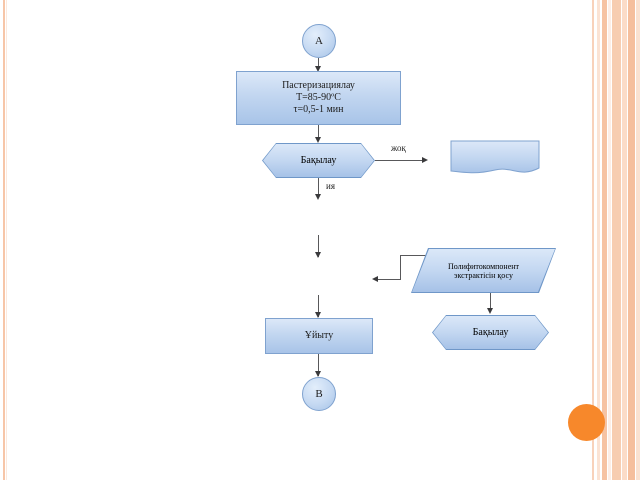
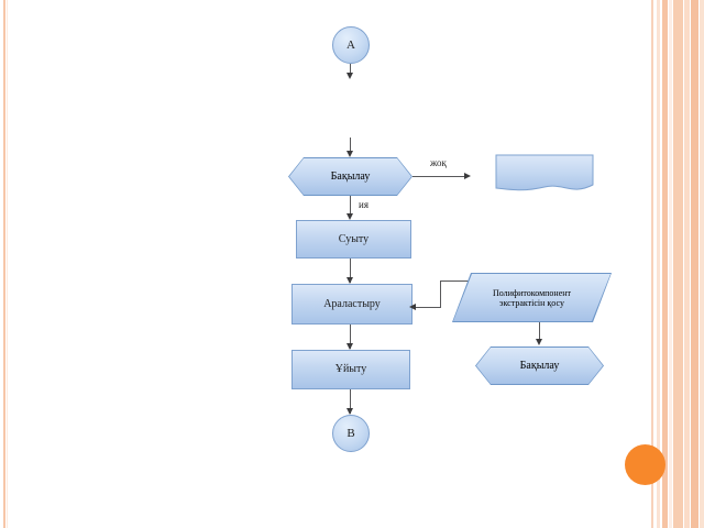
  А
- Пастеризациялау
- Т=85-90ºС
- τ=0,5-1 мин
  Бақылау
  жоқ
  ия
+ Суыту
+ Араластыру
  Полифитокомпонент
  экстрактісін қосу
  Бақылау
  Ұйыту
  В
